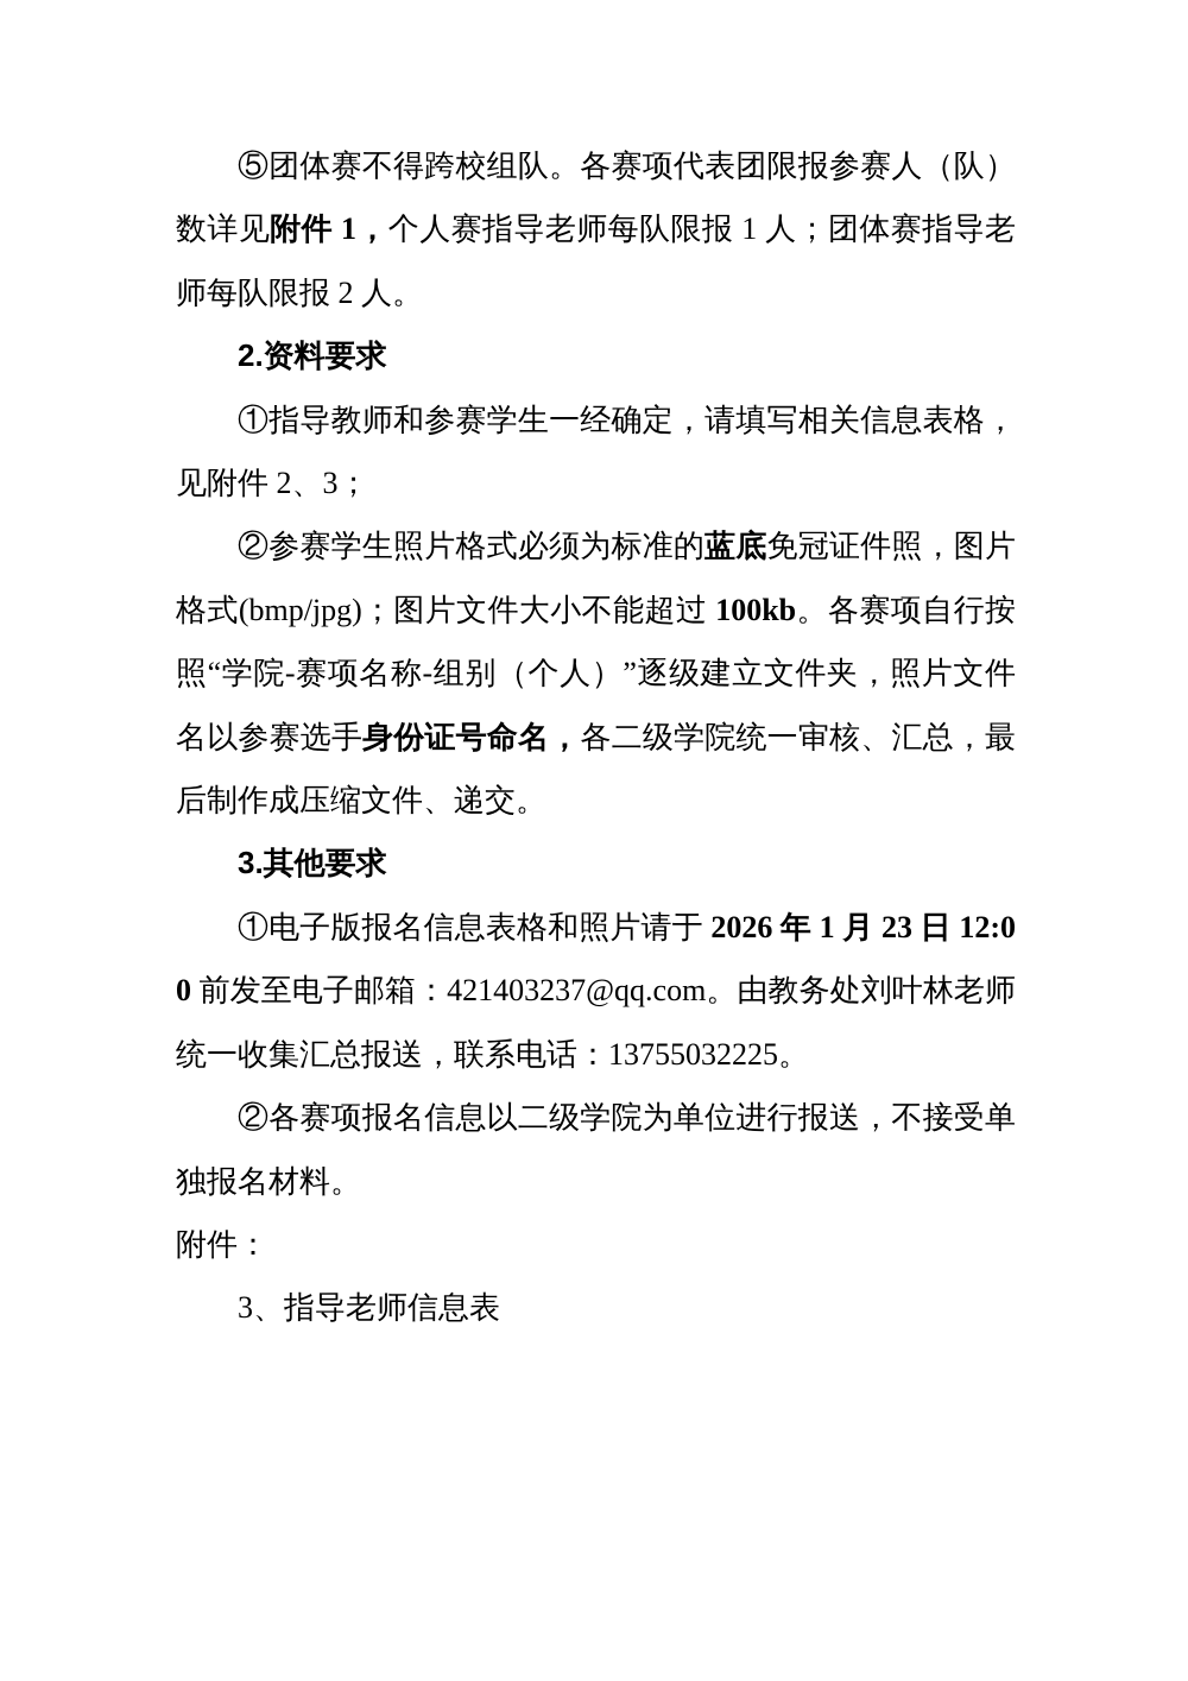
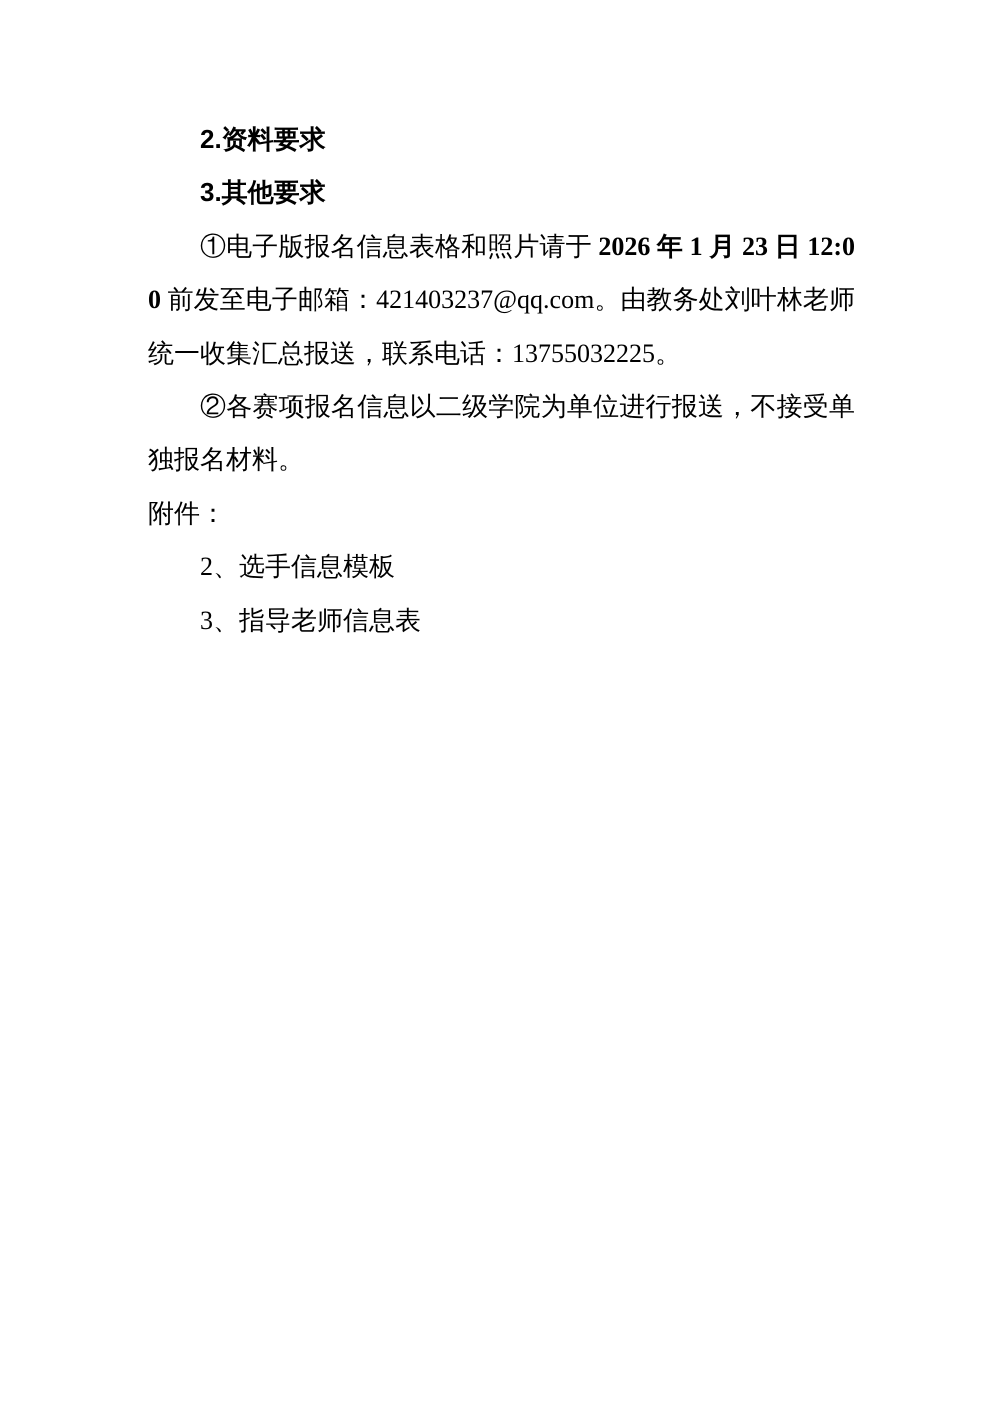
- ⑤团体赛不得跨校组队。各赛项代表团限报参赛人（队）数详见附件 1，个人赛指导老师每队限报 1 人；团体赛指导老师每队限报 2 人。
  2.资料要求
- ①指导教师和参赛学生一经确定，请填写相关信息表格，见附件 2、3；
- ②参赛学生照片格式必须为标准的蓝底免冠证件照，图片格式(bmp/jpg)；图片文件大小不能超过 100kb。各赛项自行按照“学院-赛项名称-组别（个人）”逐级建立文件夹，照片文件名以参赛选手身份证号命名，各二级学院统一审核、汇总，最后制作成压缩文件、递交。
  3.其他要求
  ①电子版报名信息表格和照片请于 2026 年 1 月 23 日 12:00 前发至电子邮箱：421403237@qq.com。由教务处刘叶林老师统一收集汇总报送，联系电话：13755032225。
  ②各赛项报名信息以二级学院为单位进行报送，不接受单独报名材料。
  附件：
+ 2、选手信息模板
  3、指导老师信息表
